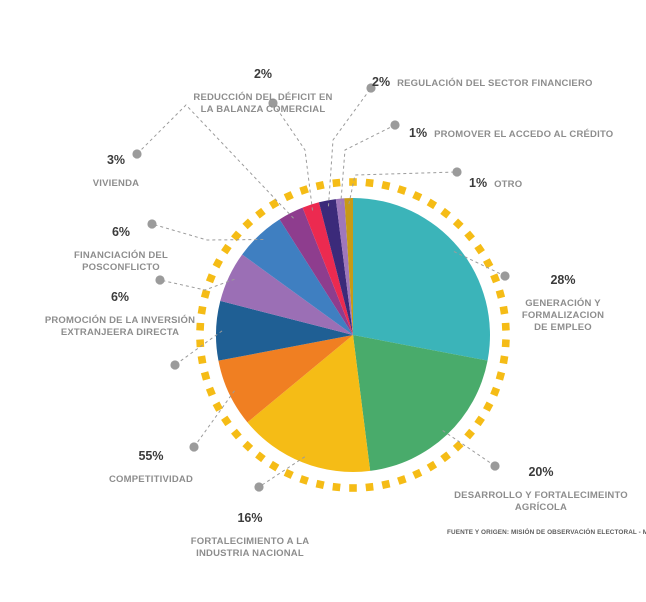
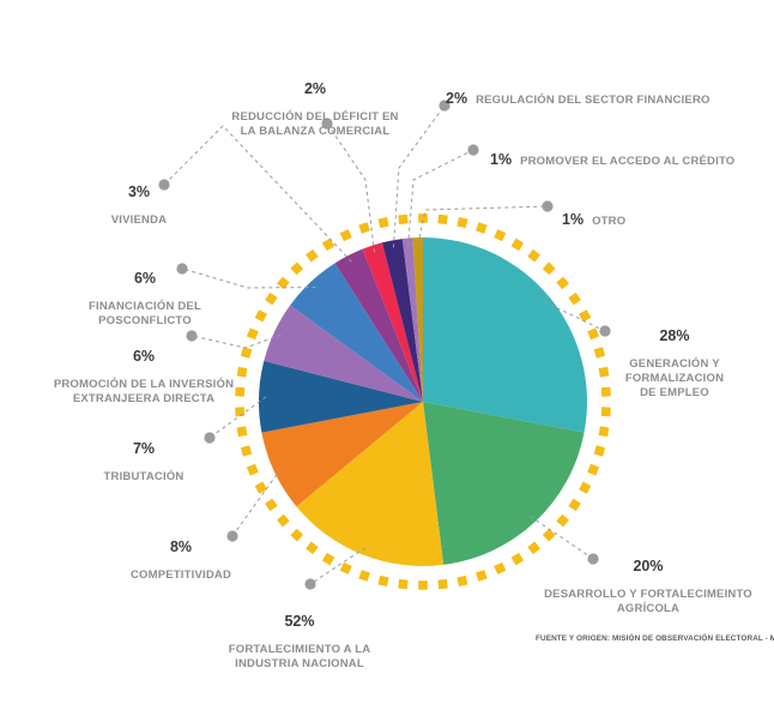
  2%
  REGULACIÓN DEL SECTOR FINANCIERO
  1%
  PROMOVER EL ACCEDO AL CRÉDITO
  1%
  OTRO
  28%
  GENERACIÓN Y
  FORMALIZACION
  DE EMPLEO
  20%
  DESARROLLO Y FORTALECIMEINTO
  AGRÍCOLA
- 16%
+ 52%
  FORTALECIMIENTO A LA
  INDUSTRIA NACIONAL
- 55%
+ 8%
  COMPETITIVIDAD
+ 7%
+ TRIBUTACIÓN
  6%
  PROMOCIÓN DE LA INVERSIÓN
  EXTRANJEERA DIRECTA
  6%
  FINANCIACIÓN DEL
  POSCONFLICTO
  3%
  VIVIENDA
  2%
  REDUCCIÓN DEL DÉFICIT EN
  LA BALANZA COMERCIAL
